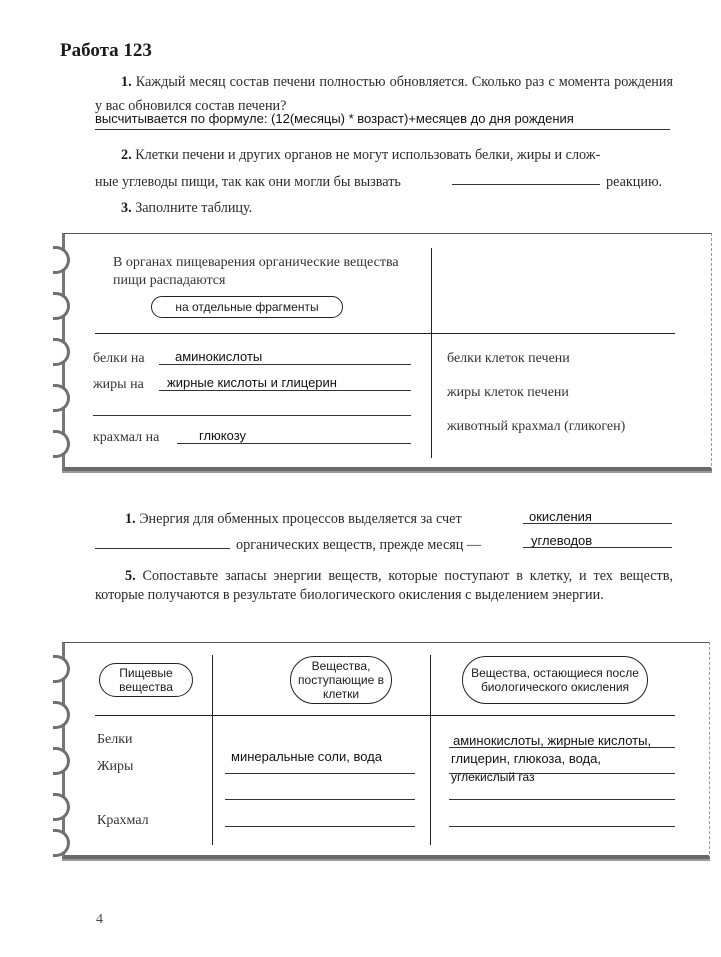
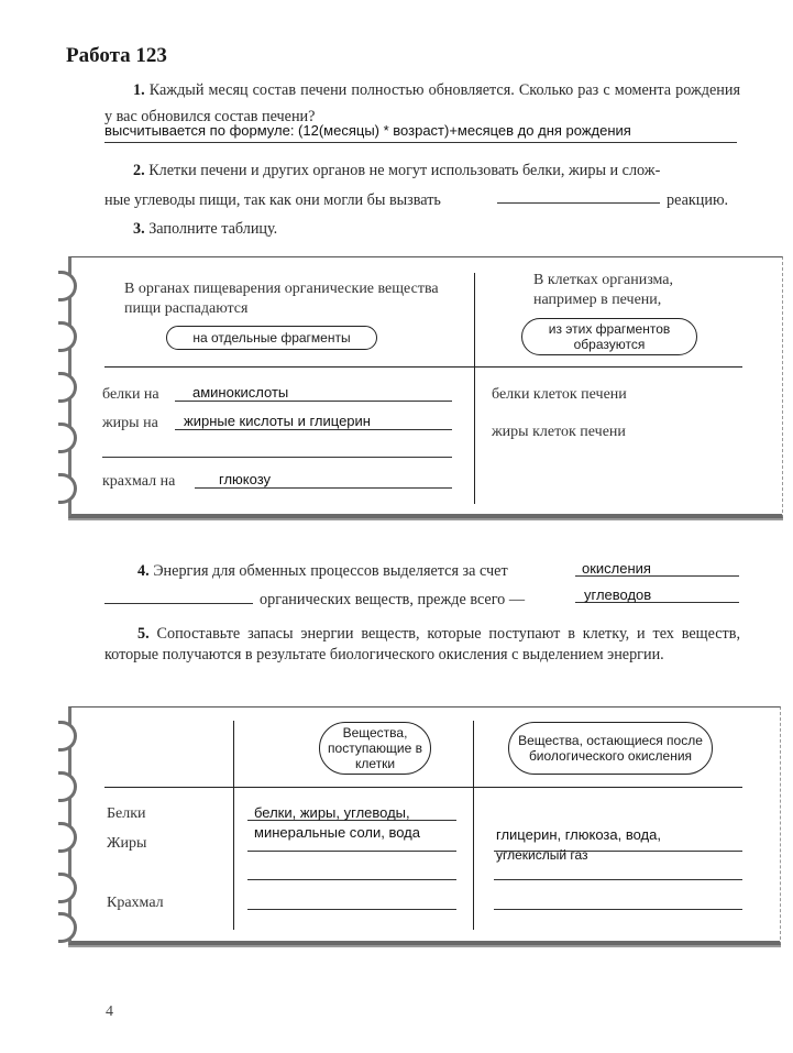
  Работа 123
  1. Каждый месяц состав печени полностью обновляется. Сколько раз с момента рождения у вас обновился состав печени?
  высчитывается по формуле: (12(месяцы) * возраст)+месяцев до дня рождения
  2. Клетки печени и других органов не могут использовать белки, жиры и слож-
  ные углеводы пищи, так как они могли бы вызвать
  реакцию.
  3. Заполните таблицу.
  В органах пищеварения органические вещества пищи распадаются
  на отдельные фрагменты
+ В клетках организма, например в печени,
+ из этих фрагментов образуются
  белки на
  аминокислоты
  белки клеток печени
  жиры на
  жирные кислоты и глицерин
  жиры клеток печени
  крахмал на
  глюкозу
- животный крахмал (гликоген)
- 1. Энергия для обменных процессов выделяется за счет
+ 4. Энергия для обменных процессов выделяется за счет
  окисления
- органических веществ, прежде месяц —
+ органических веществ, прежде всего —
  углеводов
  5. Сопоставьте запасы энергии веществ, которые поступают в клетку, и тех веществ, которые получаются в результате биологического окисления с выделением энергии.
- Пищевые вещества
  Вещества, поступающие в клетки
  Вещества, остающиеся после биологического окисления
  Белки
  Жиры
  Крахмал
+ белки, жиры, углеводы,
  минеральные соли, вода
- аминокислоты, жирные кислоты,
  глицерин, глюкоза, вода,
  углекислый газ
  4
